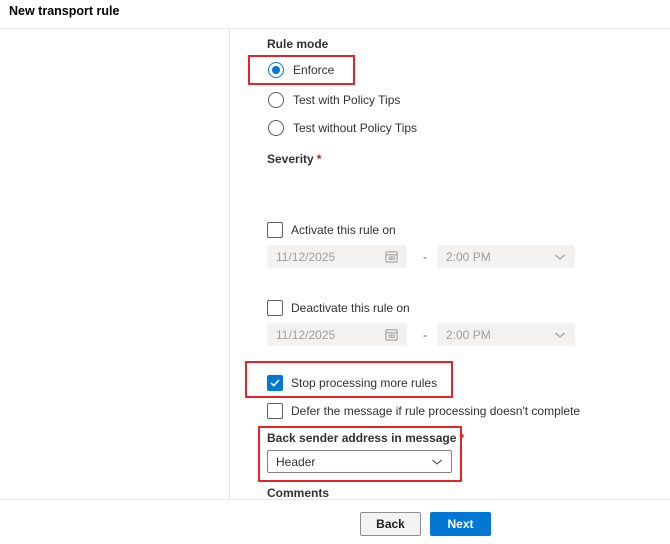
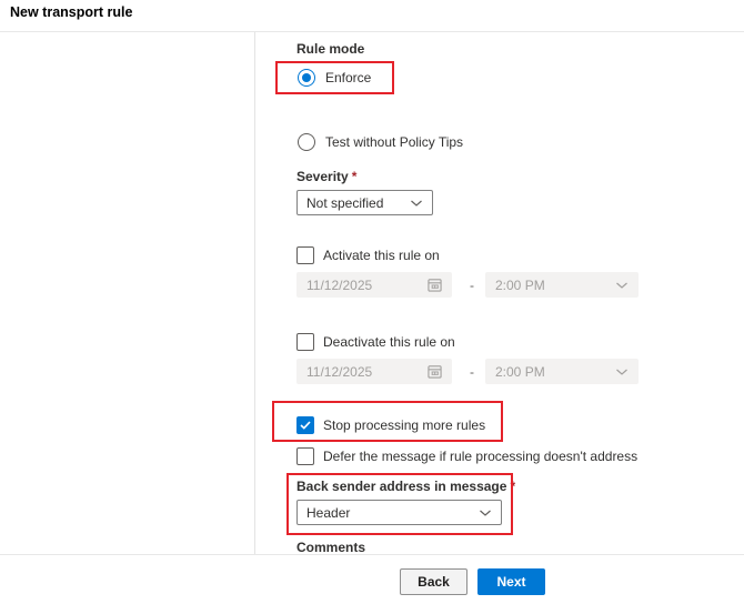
  New transport rule
  Rule mode
  Enforce
- Test with Policy Tips
  Test without Policy Tips
  Severity *
+ Not specified
  Activate this rule on
  11/12/2025
  -
  2:00 PM
  Deactivate this rule on
  11/12/2025
  -
  2:00 PM
  Stop processing more rules
- Defer the message if rule processing doesn't complete
+ Defer the message if rule processing doesn't address
  Back sender address in message *
  Header
  Comments
  Back
  Next
